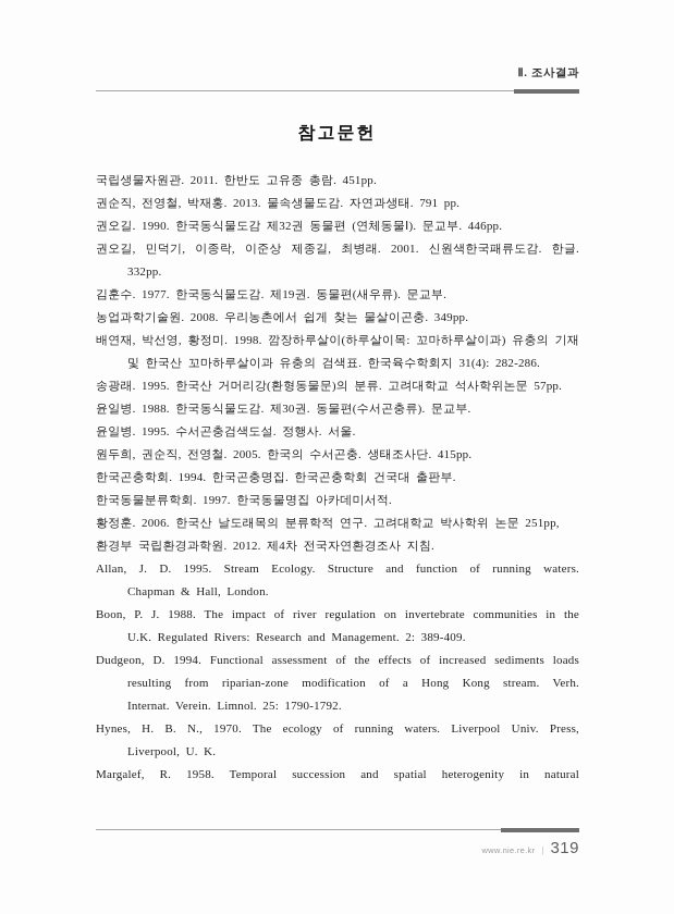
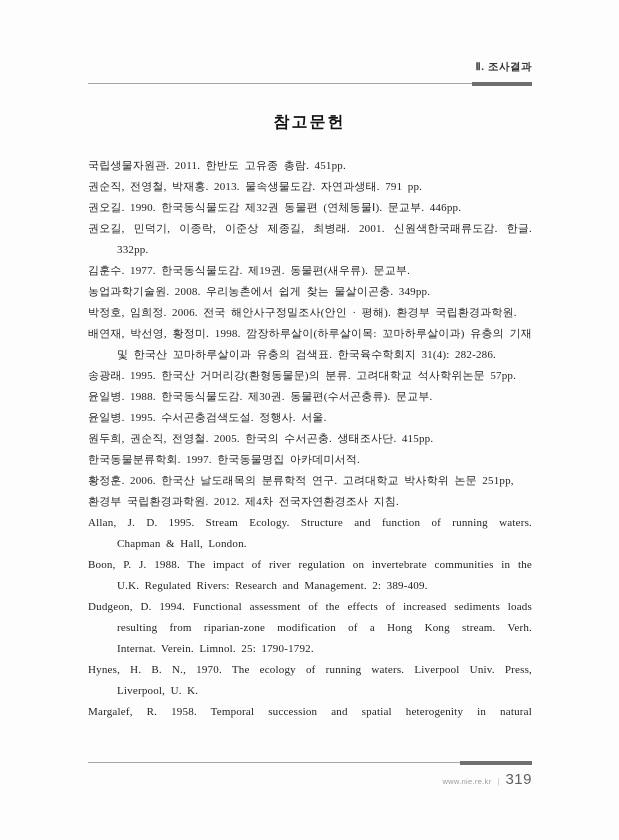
  Ⅱ. 조사결과
  참고문헌
  국립생물자원관. 2011. 한반도 고유종 총람. 451pp.
  권순직, 전영철, 박재홍. 2013. 물속생물도감. 자연과생태. 791 pp.
  권오길. 1990. 한국동식물도감 제32권 동물편 (연체동물Ⅰ). 문교부. 446pp.
  권오길, 민덕기, 이종락, 이준상 제종길, 최병래. 2001. 신원색한국패류도감. 한글.
  332pp.
  김훈수. 1977. 한국동식물도감. 제19권. 동물편(새우류). 문교부.
  농업과학기술원. 2008. 우리농촌에서 쉽게 찾는 물살이곤충. 349pp.
+ 박정호, 임희정. 2006. 전국 해안사구정밀조사(안인 · 평해). 환경부 국립환경과학원.
  배연재, 박선영, 황정미. 1998. 깜장하루살이(하루살이목: 꼬마하루살이과) 유충의 기재
  및 한국산 꼬마하루살이과 유충의 검색표. 한국육수학회지 31(4): 282-286.
  송광래. 1995. 한국산 거머리강(환형동물문)의 분류. 고려대학교 석사학위논문 57pp.
  윤일병. 1988. 한국동식물도감. 제30권. 동물편(수서곤충류). 문교부.
  윤일병. 1995. 수서곤충검색도설. 정행사. 서울.
  원두희, 권순직, 전영철. 2005. 한국의 수서곤충. 생태조사단. 415pp.
- 한국곤충학회. 1994. 한국곤충명집. 한국곤충학회 건국대 출판부.
  한국동물분류학회. 1997. 한국동물명집 아카데미서적.
  황정훈. 2006. 한국산 날도래목의 분류학적 연구. 고려대학교 박사학위 논문 251pp,
  환경부 국립환경과학원. 2012. 제4차 전국자연환경조사 지침.
  Allan, J. D. 1995. Stream Ecology. Structure and function of running waters.
  Chapman & Hall, London.
  Boon, P. J. 1988. The impact of river regulation on invertebrate communities in the
  U.K. Regulated Rivers: Research and Management. 2: 389-409.
  Dudgeon, D. 1994. Functional assessment of the effects of increased sediments loads
  resulting from riparian-zone modification of a Hong Kong stream. Verh.
  Internat. Verein. Limnol. 25: 1790-1792.
  Hynes, H. B. N., 1970. The ecology of running waters. Liverpool Univ. Press,
  Liverpool, U. K.
  Margalef, R. 1958. Temporal succession and spatial heterogenity in natural
  www.nie.re.kr
  |
  319
